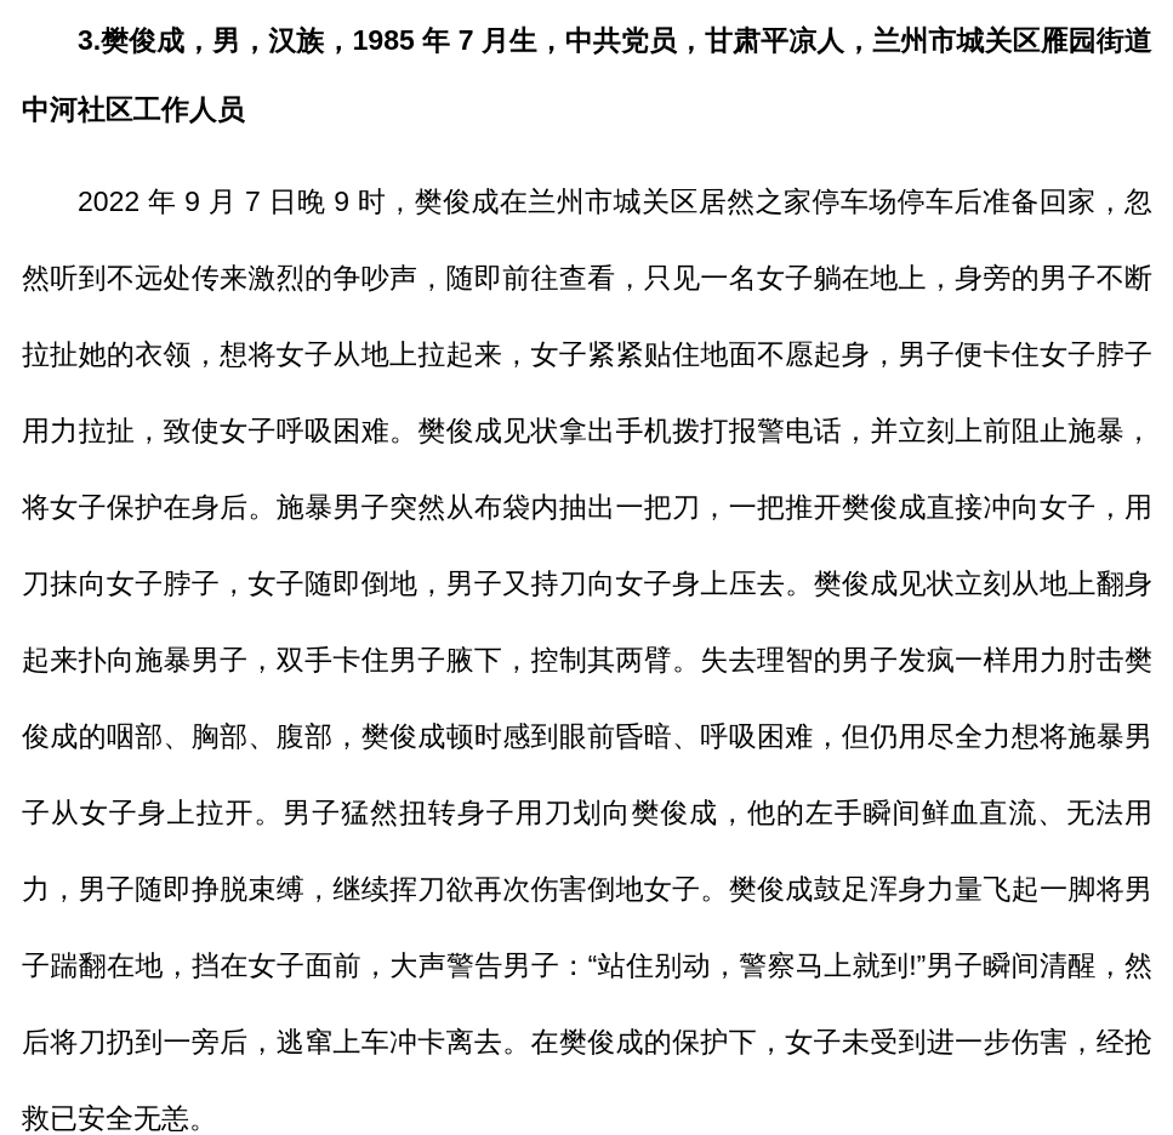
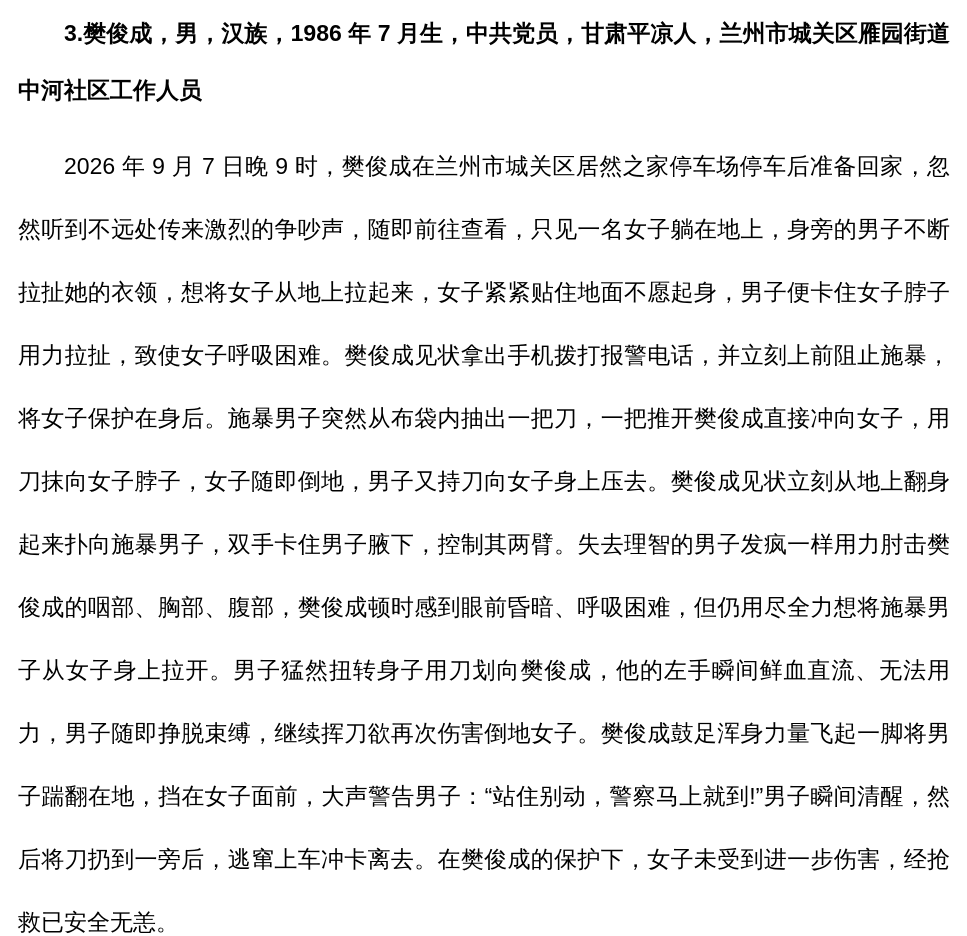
- 3.樊俊成，男，汉族，1985 年 7 月生，中共党员，甘肃平凉人，兰州市城关区雁园街道中河社区工作人员
+ 3.樊俊成，男，汉族，1986 年 7 月生，中共党员，甘肃平凉人，兰州市城关区雁园街道中河社区工作人员
- 2022 年 9 月 7 日晚 9 时，樊俊成在兰州市城关区居然之家停车场停车后准备回家，忽然听到不远处传来激烈的争吵声，随即前往查看，只见一名女子躺在地上，身旁的男子不断拉扯她的衣领，想将女子从地上拉起来，女子紧紧贴住地面不愿起身，男子便卡住女子脖子用力拉扯，致使女子呼吸困难。樊俊成见状拿出手机拨打报警电话，并立刻上前阻止施暴，将女子保护在身后。施暴男子突然从布袋内抽出一把刀，一把推开樊俊成直接冲向女子，用刀抹向女子脖子，女子随即倒地，男子又持刀向女子身上压去。樊俊成见状立刻从地上翻身起来扑向施暴男子，双手卡住男子腋下，控制其两臂。失去理智的男子发疯一样用力肘击樊俊成的咽部、胸部、腹部，樊俊成顿时感到眼前昏暗、呼吸困难，但仍用尽全力想将施暴男子从女子身上拉开。男子猛然扭转身子用刀划向樊俊成，他的左手瞬间鲜血直流、无法用力，男子随即挣脱束缚，继续挥刀欲再次伤害倒地女子。樊俊成鼓足浑身力量飞起一脚将男子踹翻在地，挡在女子面前，大声警告男子：“站住别动，警察马上就到!”男子瞬间清醒，然后将刀扔到一旁后，逃窜上车冲卡离去。在樊俊成的保护下，女子未受到进一步伤害，经抢救已安全无恙。
+ 2026 年 9 月 7 日晚 9 时，樊俊成在兰州市城关区居然之家停车场停车后准备回家，忽然听到不远处传来激烈的争吵声，随即前往查看，只见一名女子躺在地上，身旁的男子不断拉扯她的衣领，想将女子从地上拉起来，女子紧紧贴住地面不愿起身，男子便卡住女子脖子用力拉扯，致使女子呼吸困难。樊俊成见状拿出手机拨打报警电话，并立刻上前阻止施暴，将女子保护在身后。施暴男子突然从布袋内抽出一把刀，一把推开樊俊成直接冲向女子，用刀抹向女子脖子，女子随即倒地，男子又持刀向女子身上压去。樊俊成见状立刻从地上翻身起来扑向施暴男子，双手卡住男子腋下，控制其两臂。失去理智的男子发疯一样用力肘击樊俊成的咽部、胸部、腹部，樊俊成顿时感到眼前昏暗、呼吸困难，但仍用尽全力想将施暴男子从女子身上拉开。男子猛然扭转身子用刀划向樊俊成，他的左手瞬间鲜血直流、无法用力，男子随即挣脱束缚，继续挥刀欲再次伤害倒地女子。樊俊成鼓足浑身力量飞起一脚将男子踹翻在地，挡在女子面前，大声警告男子：“站住别动，警察马上就到!”男子瞬间清醒，然后将刀扔到一旁后，逃窜上车冲卡离去。在樊俊成的保护下，女子未受到进一步伤害，经抢救已安全无恙。
